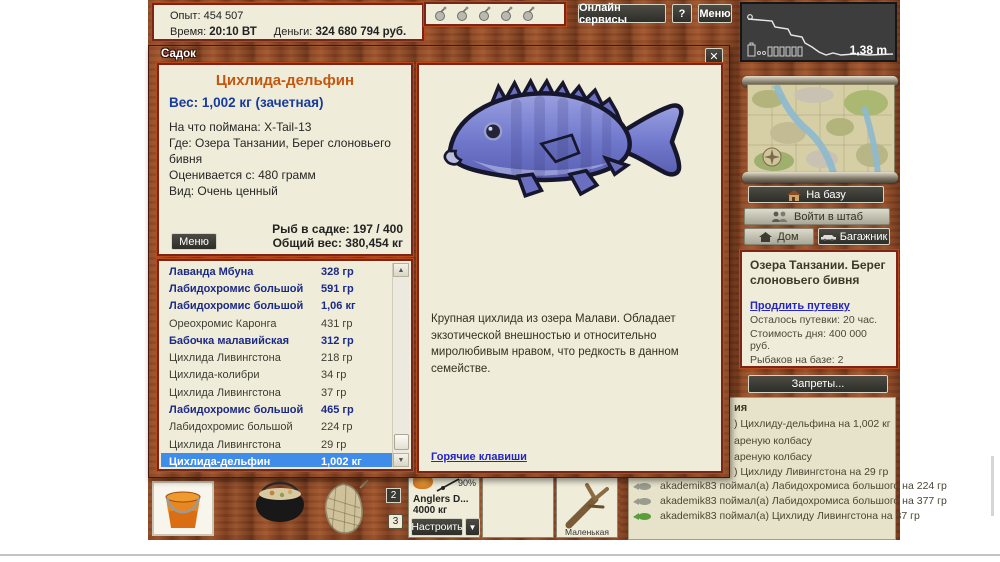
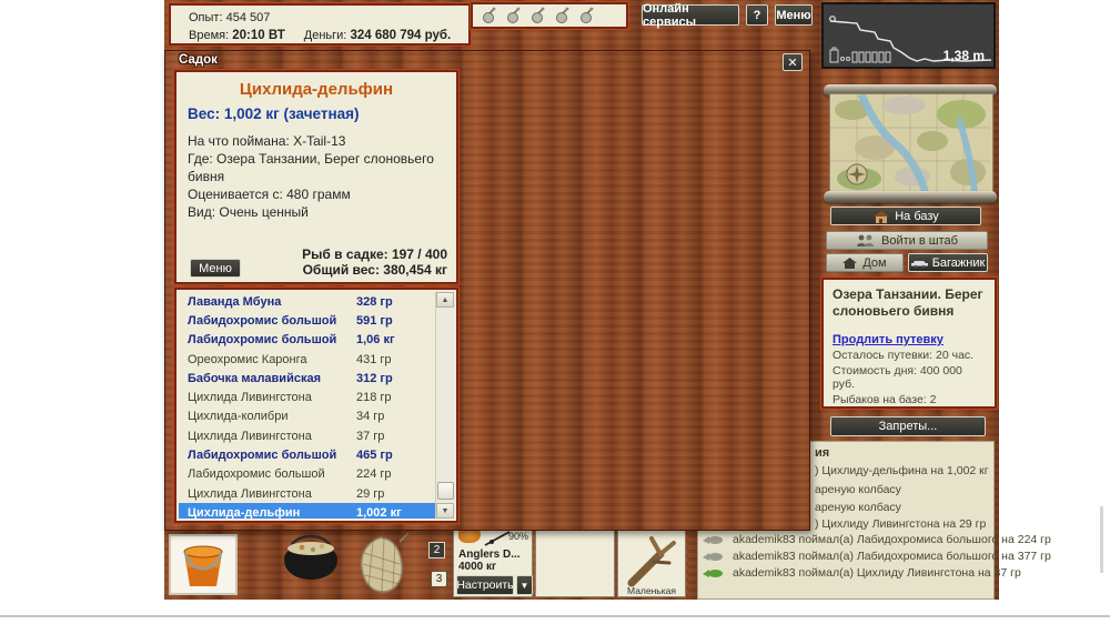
  Опыт: 454 507
  Время: 20:10 ВТ Деньги: 324 680 794 руб.
  Онлайн сервисы
  ?
  Меню
  1,38 m
  На базу
  Войти в штаб
  Дом
  Багажник
  Озера Танзании. Берег слоновьего бивня
  Продлить путевку
  Осталось путевки: 20 час.
  Стоимость дня: 400 000 руб.
  Рыбаков на базе: 2
  Запреты...
  ия
  ) Цихлиду-дельфина на 1,002 кг
  ареную колбасу
  ареную колбасу
  ) Цихлиду Ливингстона на 29 гр
  akademik83 поймал(а) Лабидохромиса большого на 224 гр
  akademik83 поймал(а) Лабидохромиса большого на 377 гр
  akademik83 поймал(а) Цихлиду Ливингстона на 37 гр
  Садок
  ✕
  Цихлида-дельфин
  Вес: 1,002 кг (зачетная)
  На что поймана: X-Tail-13
  Где: Озера Танзании, Берег слоновьего бивня
  Оценивается с: 480 грамм
  Вид: Очень ценный
  Меню
  Рыб в садке: 197 / 400
  Общий вес: 380,454 кг
  Лаванда Мбуна
  328 гр
  Лабидохромис большой
  591 гр
  Лабидохромис большой
  1,06 кг
  Ореохромис Каронга
  431 гр
  Бабочка малавийская
  312 гр
  Цихлида Ливингстона
  218 гр
  Цихлида-колибри
  34 гр
  Цихлида Ливингстона
  37 гр
  Лабидохромис большой
  465 гр
  Лабидохромис большой
  224 гр
  Цихлида Ливингстона
  29 гр
  Цихлида-дельфин
  1,002 кг
- Крупная цихлида из озера Малави. Обладает экзотической внешностью и относительно миролюбивым нравом, что редкость в данном семействе.
- Горячие клавиши
  2
  3
  90%
  Anglers D...
  4000 кг
  Настроить
  ▼
  Маленькая
